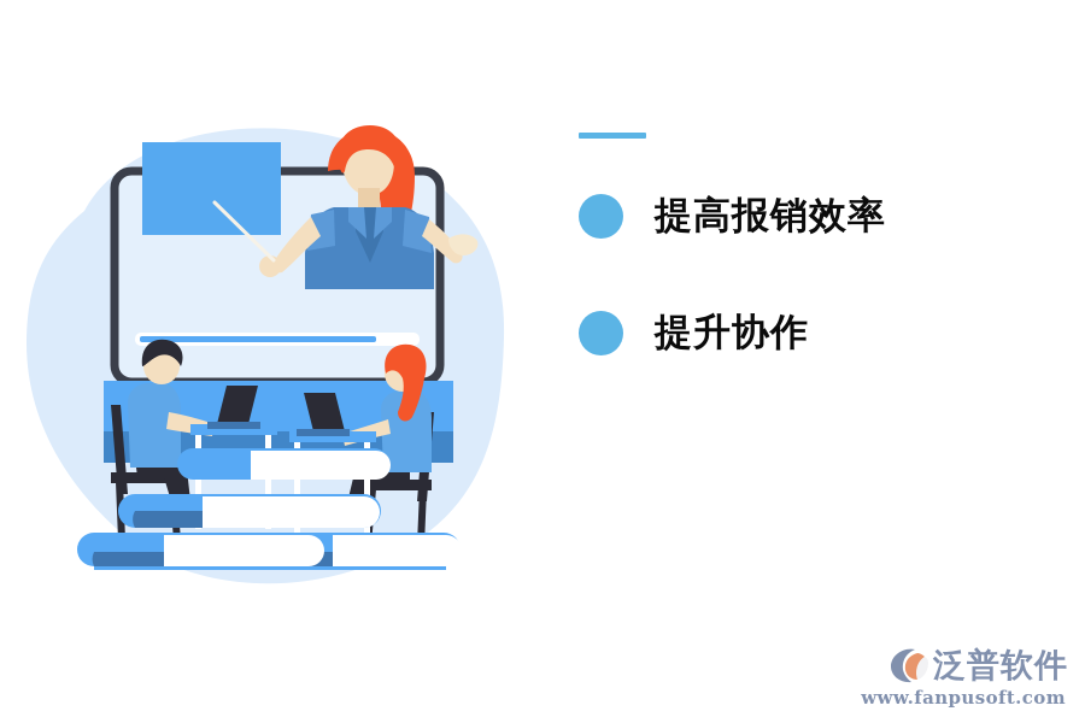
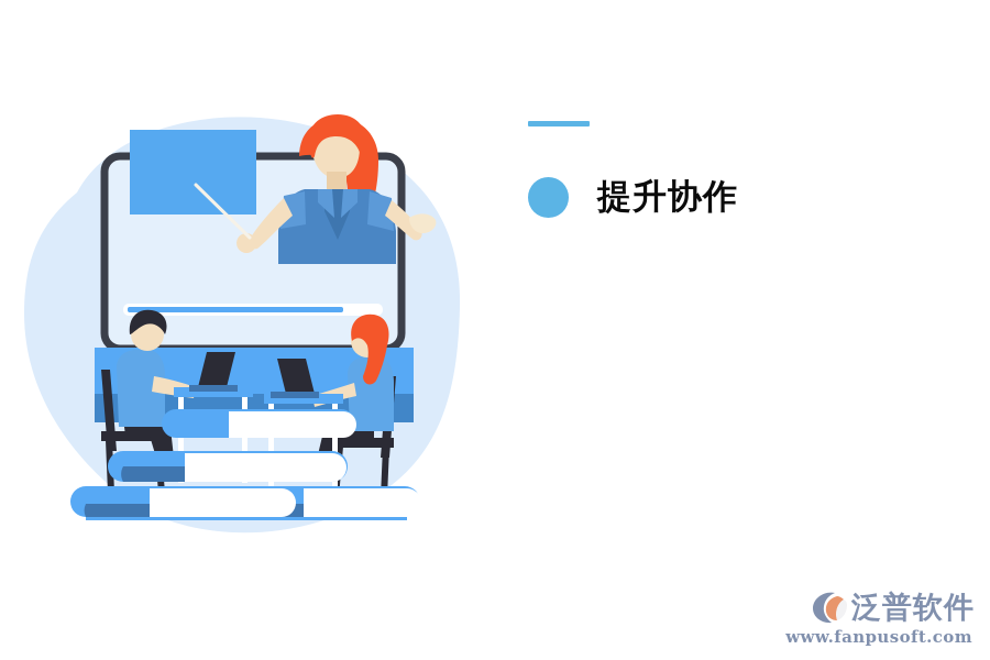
- 提高报销效率
  提升协作
  泛普软件
  www.fanpusoft.com
